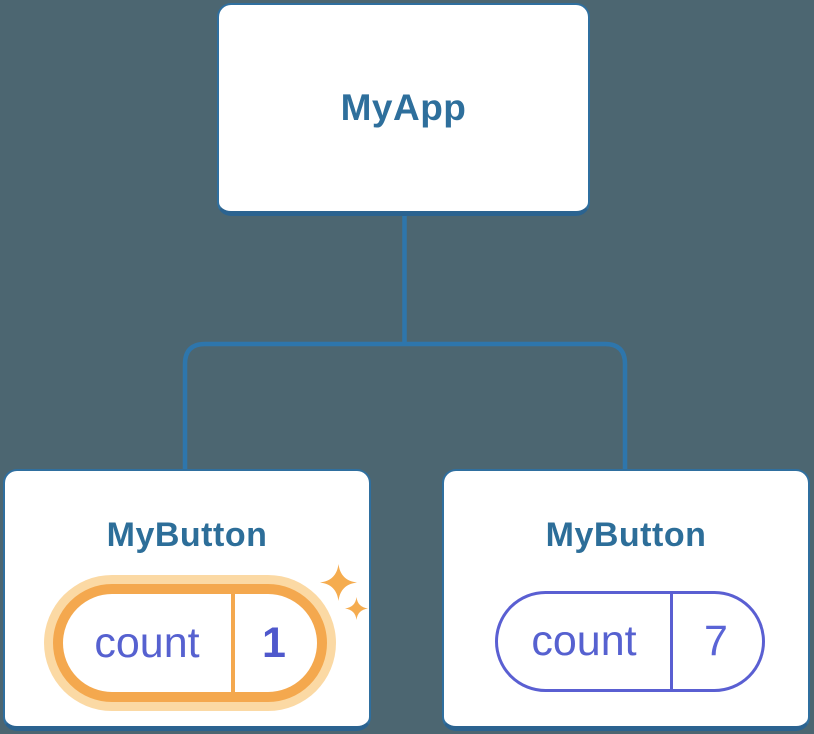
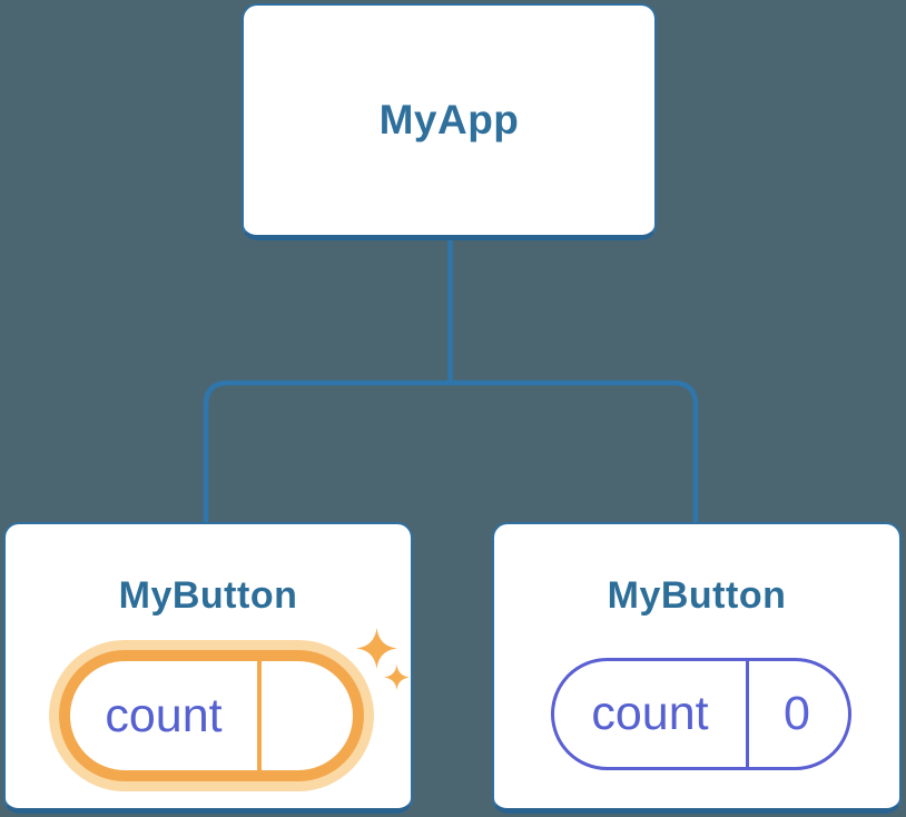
  MyApp
  MyButton
  count
- 1
  MyButton
  count
- 7
+ 0
